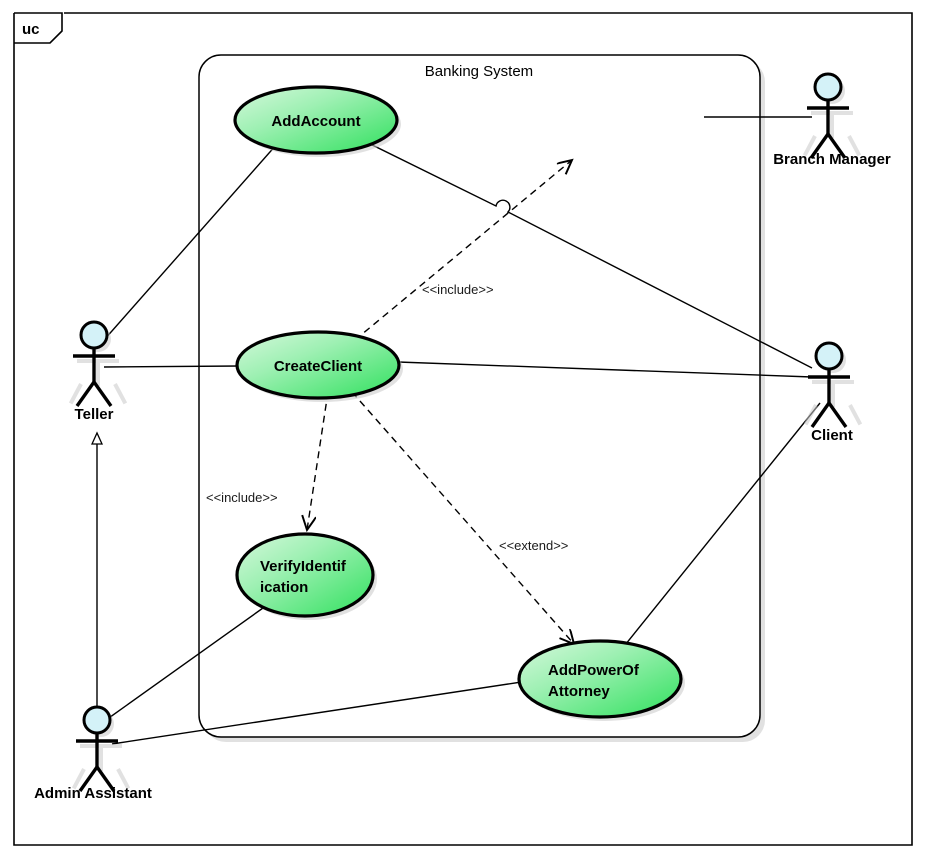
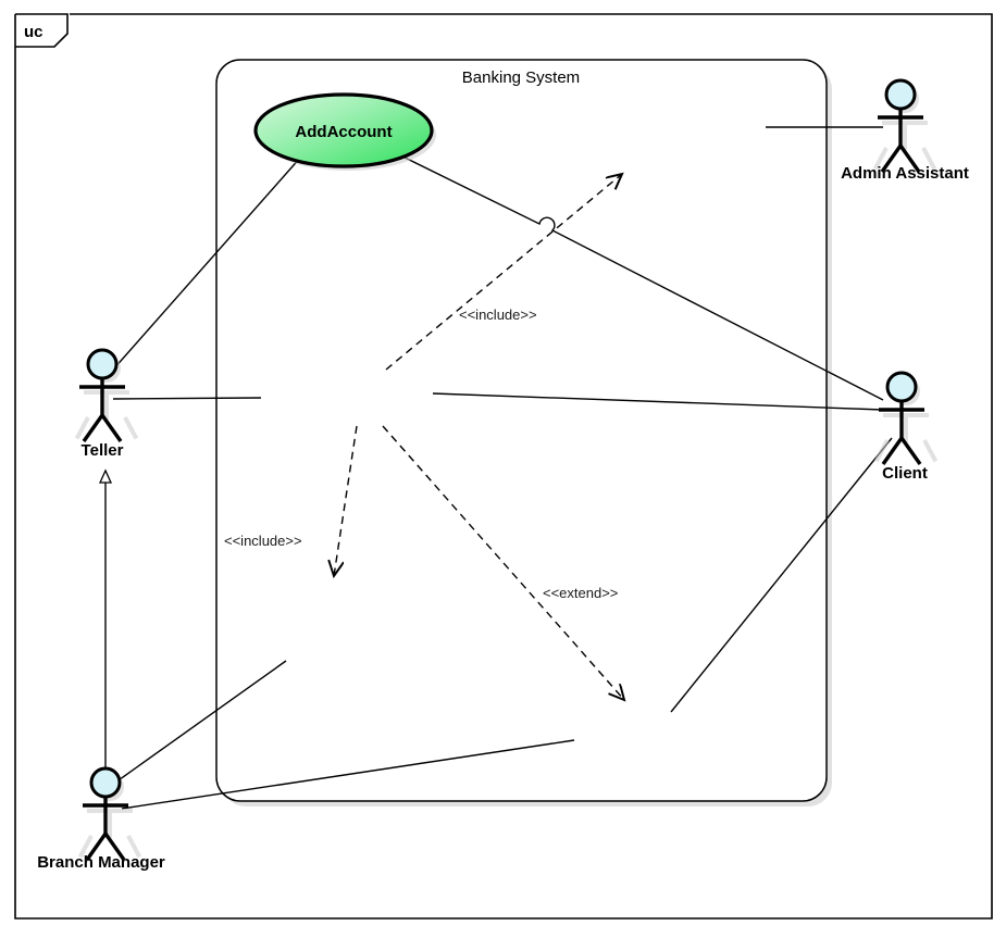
  uc
  Banking System
  <<include>>
  <<include>>
  <<extend>>
  AddAccount
- CreateClient
- VerifyIdentif
- ication
- AddPowerOf
- Attorney
  Teller
- Branch Manager
+ Admin Assistant
  Client
- Admin Assistant
+ Branch Manager
